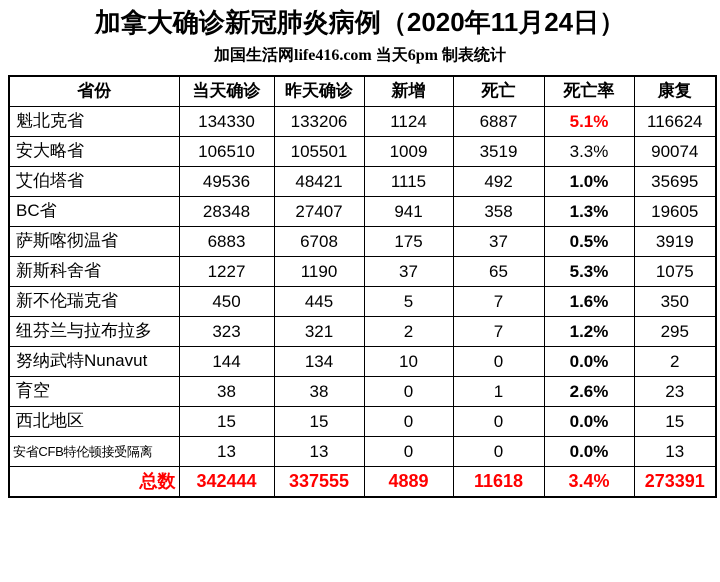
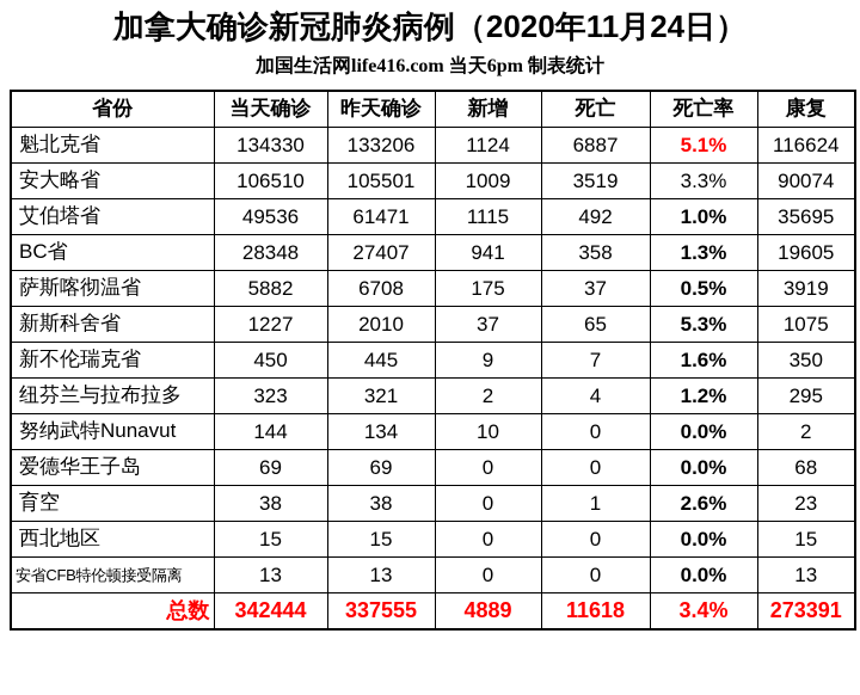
  加拿大确诊新冠肺炎病例（2020年11月24日）
  加国生活网life416.com 当天6pm 制表统计
  省份	当天确诊	昨天确诊	新增	死亡	死亡率	康复
  魁北克省	134330	133206	1124	6887	5.1%	116624
  安大略省	106510	105501	1009	3519	3.3%	90074
- 艾伯塔省	49536	48421	1115	492	1.0%	35695
+ 艾伯塔省	49536	61471	1115	492	1.0%	35695
  BC省	28348	27407	941	358	1.3%	19605
- 萨斯喀彻温省	6883	6708	175	37	0.5%	3919
+ 萨斯喀彻温省	5882	6708	175	37	0.5%	3919
- 新斯科舍省	1227	1190	37	65	5.3%	1075
+ 新斯科舍省	1227	2010	37	65	5.3%	1075
- 新不伦瑞克省	450	445	5	7	1.6%	350
+ 新不伦瑞克省	450	445	9	7	1.6%	350
- 纽芬兰与拉布拉多	323	321	2	7	1.2%	295
+ 纽芬兰与拉布拉多	323	321	2	4	1.2%	295
  努纳武特Nunavut	144	134	10	0	0.0%	2
+ 爱德华王子岛	69	69	0	0	0.0%	68
  育空	38	38	0	1	2.6%	23
  西北地区	15	15	0	0	0.0%	15
  安省CFB特伦顿接受隔离	13	13	0	0	0.0%	13
  总数	342444	337555	4889	11618	3.4%	273391
